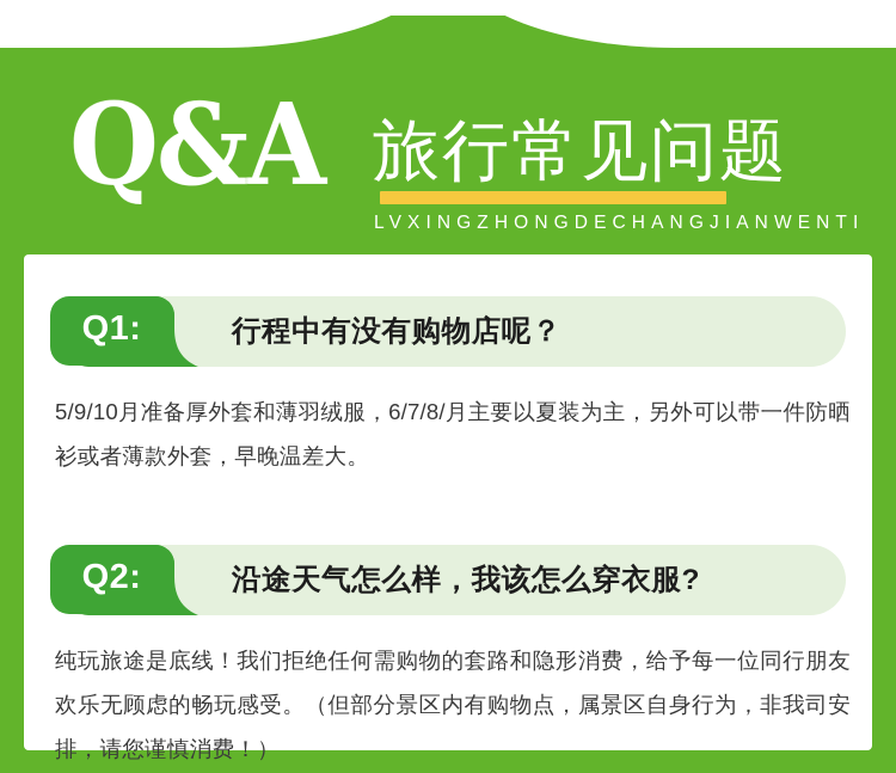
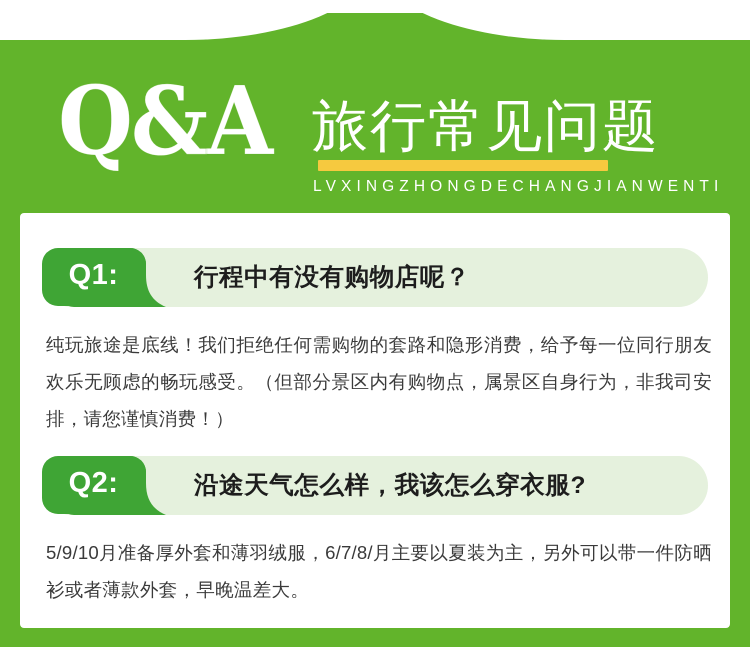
  Q&A
  旅行常见问题
  LVXINGZHONGDECHANGJIANWENTI
  Q1:
  行程中有没有购物店呢？
- 5/9/10月准备厚外套和薄羽绒服，6/7/8/月主要以夏装为主，另外可以带一件防晒衫或者薄款外套，早晚温差大。
+ 纯玩旅途是底线！我们拒绝任何需购物的套路和隐形消费，给予每一位同行朋友欢乐无顾虑的畅玩感受。（但部分景区内有购物点，属景区自身行为，非我司安排，请您谨慎消费！）
  Q2:
  沿途天气怎么样，我该怎么穿衣服?
- 纯玩旅途是底线！我们拒绝任何需购物的套路和隐形消费，给予每一位同行朋友欢乐无顾虑的畅玩感受。（但部分景区内有购物点，属景区自身行为，非我司安排，请您谨慎消费！）
+ 5/9/10月准备厚外套和薄羽绒服，6/7/8/月主要以夏装为主，另外可以带一件防晒衫或者薄款外套，早晚温差大。
